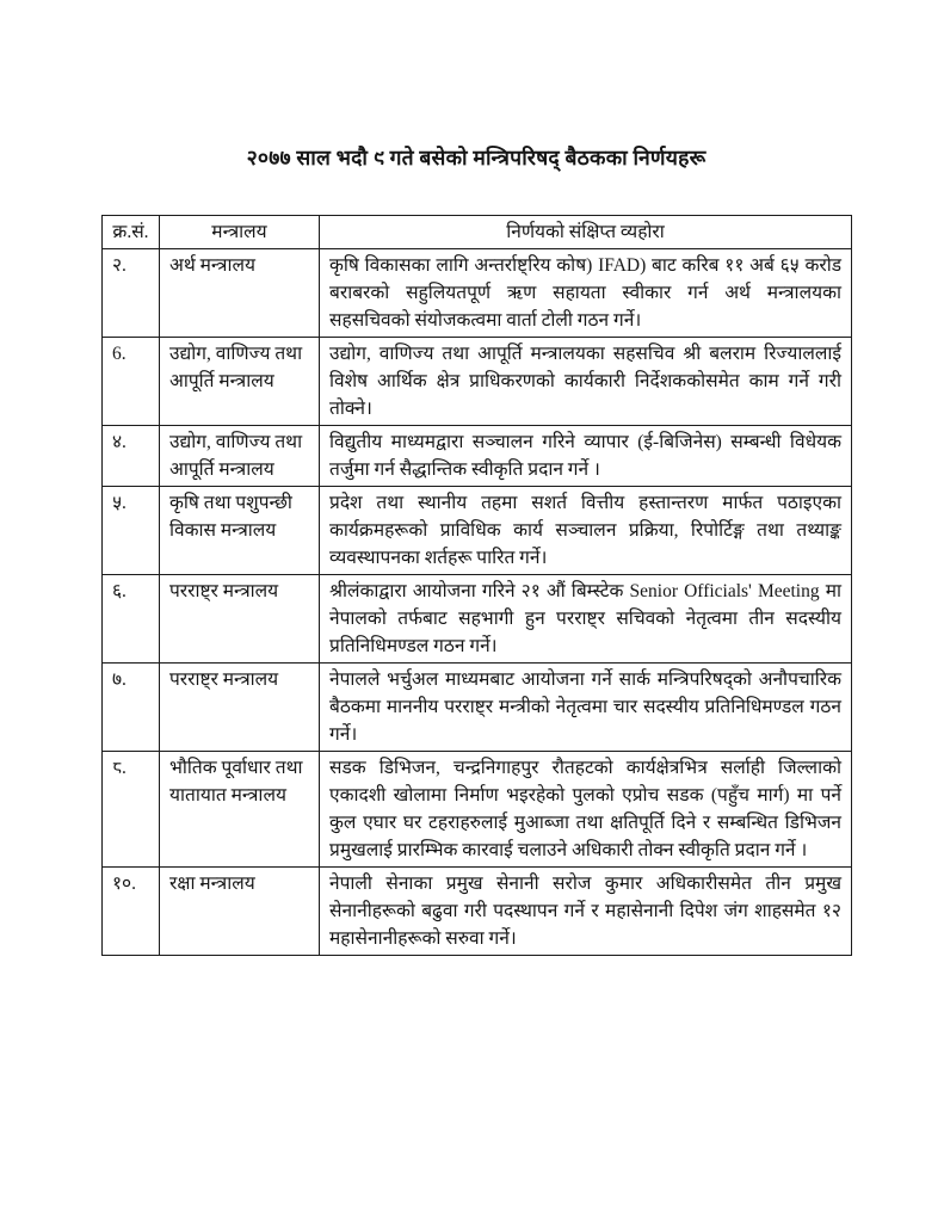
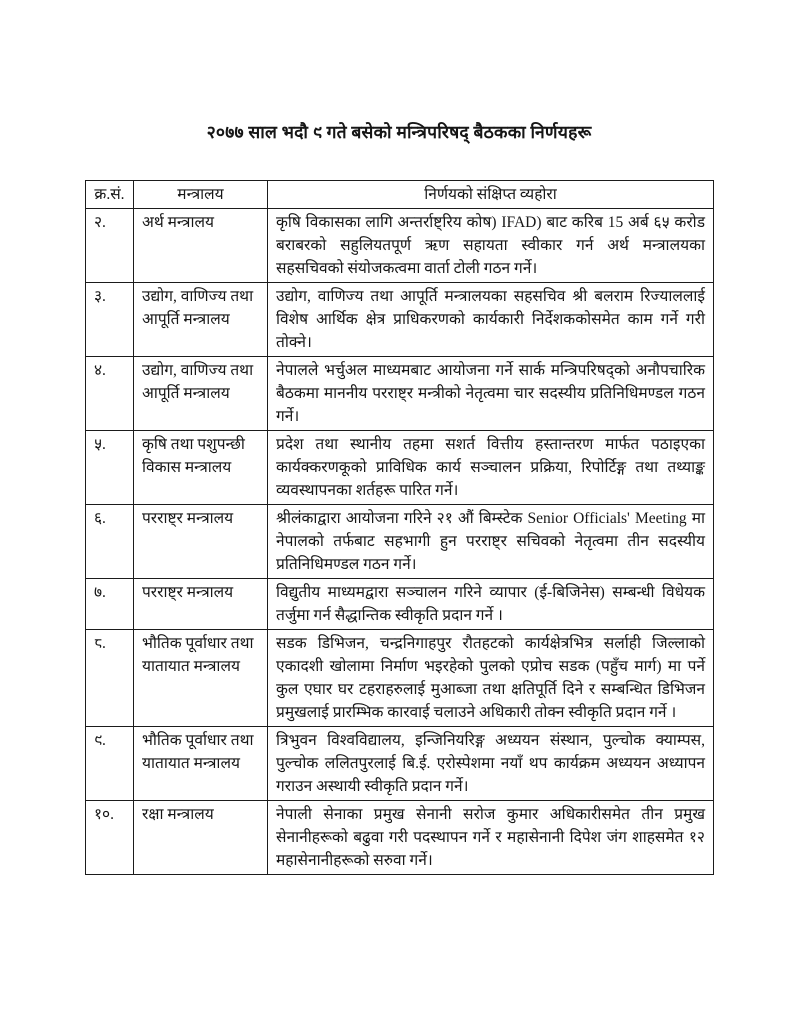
  २०७७ साल भदौ ९ गते बसेको मन्त्रिपरिषद् बैठकका निर्णयहरू
  क्र.सं.	मन्त्रालय	निर्णयको संक्षिप्त व्यहोरा
- २.	अर्थ मन्त्रालय	कृषि विकासका लागि अन्तर्राष्ट्रिय कोष) IFAD) बाट करिब ११ अर्ब ६५ करोड बराबरको सहुलियतपूर्ण ऋण सहायता स्वीकार गर्न अर्थ मन्त्रालयका सहसचिवको संयोजकत्वमा वार्ता टोली गठन गर्ने।
+ २.	अर्थ मन्त्रालय	कृषि विकासका लागि अन्तर्राष्ट्रिय कोष) IFAD) बाट करिब 15 अर्ब ६५ करोड बराबरको सहुलियतपूर्ण ऋण सहायता स्वीकार गर्न अर्थ मन्त्रालयका सहसचिवको संयोजकत्वमा वार्ता टोली गठन गर्ने।
- 6.	उद्योग, वाणिज्य तथा आपूर्ति मन्त्रालय	उद्योग, वाणिज्य तथा आपूर्ति मन्त्रालयका सहसचिव श्री बलराम रिज्याललाई विशेष आर्थिक क्षेत्र प्राधिकरणको कार्यकारी निर्देशककोसमेत काम गर्ने गरी तोक्ने।
+ ३.	उद्योग, वाणिज्य तथा आपूर्ति मन्त्रालय	उद्योग, वाणिज्य तथा आपूर्ति मन्त्रालयका सहसचिव श्री बलराम रिज्याललाई विशेष आर्थिक क्षेत्र प्राधिकरणको कार्यकारी निर्देशककोसमेत काम गर्ने गरी तोक्ने।
- ४.	उद्योग, वाणिज्य तथा आपूर्ति मन्त्रालय	विद्युतीय माध्यमद्वारा सञ्चालन गरिने व्यापार (ई-बिजिनेस) सम्बन्धी विधेयक तर्जुमा गर्न सैद्धान्तिक स्वीकृति प्रदान गर्ने ।
+ ४.	उद्योग, वाणिज्य तथा आपूर्ति मन्त्रालय	नेपालले भर्चुअल माध्यमबाट आयोजना गर्ने सार्क मन्त्रिपरिषद्को अनौपचारिक बैठकमा माननीय परराष्ट्र मन्त्रीको नेतृत्वमा चार सदस्यीय प्रतिनिधिमण्डल गठन गर्ने।
- ५.	कृषि तथा पशुपन्छी विकास मन्त्रालय	प्रदेश तथा स्थानीय तहमा सशर्त वित्तीय हस्तान्तरण मार्फत पठाइएका कार्यक्रमहरूको प्राविधिक कार्य सञ्चालन प्रक्रिया, रिपोर्टिङ्ग तथा तथ्याङ्क व्यवस्थापनका शर्तहरू पारित गर्ने।
+ ५.	कृषि तथा पशुपन्छी विकास मन्त्रालय	प्रदेश तथा स्थानीय तहमा सशर्त वित्तीय हस्तान्तरण मार्फत पठाइएका कार्यक्करणकूको प्राविधिक कार्य सञ्चालन प्रक्रिया, रिपोर्टिङ्ग तथा तथ्याङ्क व्यवस्थापनका शर्तहरू पारित गर्ने।
  ६.	परराष्ट्र मन्त्रालय	श्रीलंकाद्वारा आयोजना गरिने २१ औं बिम्स्टेक Senior Officials' Meeting मा नेपालको तर्फबाट सहभागी हुन परराष्ट्र सचिवको नेतृत्वमा तीन सदस्यीय प्रतिनिधिमण्डल गठन गर्ने।
- ७.	परराष्ट्र मन्त्रालय	नेपालले भर्चुअल माध्यमबाट आयोजना गर्ने सार्क मन्त्रिपरिषद्को अनौपचारिक बैठकमा माननीय परराष्ट्र मन्त्रीको नेतृत्वमा चार सदस्यीय प्रतिनिधिमण्डल गठन गर्ने।
+ ७.	परराष्ट्र मन्त्रालय	विद्युतीय माध्यमद्वारा सञ्चालन गरिने व्यापार (ई-बिजिनेस) सम्बन्धी विधेयक तर्जुमा गर्न सैद्धान्तिक स्वीकृति प्रदान गर्ने ।
  ८.	भौतिक पूर्वाधार तथा यातायात मन्त्रालय	सडक डिभिजन, चन्द्रनिगाहपुर रौतहटको कार्यक्षेत्रभित्र सर्लाही जिल्लाको एकादशी खोलामा निर्माण भइरहेको पुलको एप्रोच सडक (पहुँच मार्ग) मा पर्ने कुल एघार घर टहराहरुलाई मुआब्जा तथा क्षतिपूर्ति दिने र सम्बन्धित डिभिजन प्रमुखलाई प्रारम्भिक कारवाई चलाउने अधिकारी तोक्न स्वीकृति प्रदान गर्ने ।
+ ९.	भौतिक पूर्वाधार तथा यातायात मन्त्रालय	त्रिभुवन विश्वविद्यालय, इन्जिनियरिङ्ग अध्ययन संस्थान, पुल्चोक क्याम्पस, पुल्चोक ललितपुरलाई बि.ई. एरोस्पेशमा नयाँ थप कार्यक्रम अध्ययन अध्यापन गराउन अस्थायी स्वीकृति प्रदान गर्ने।
  १०.	रक्षा मन्त्रालय	नेपाली सेनाका प्रमुख सेनानी सरोज कुमार अधिकारीसमेत तीन प्रमुख सेनानीहरूको बढुवा गरी पदस्थापन गर्ने र महासेनानी दिपेश जंग शाहसमेत १२ महासेनानीहरूको सरुवा गर्ने।
